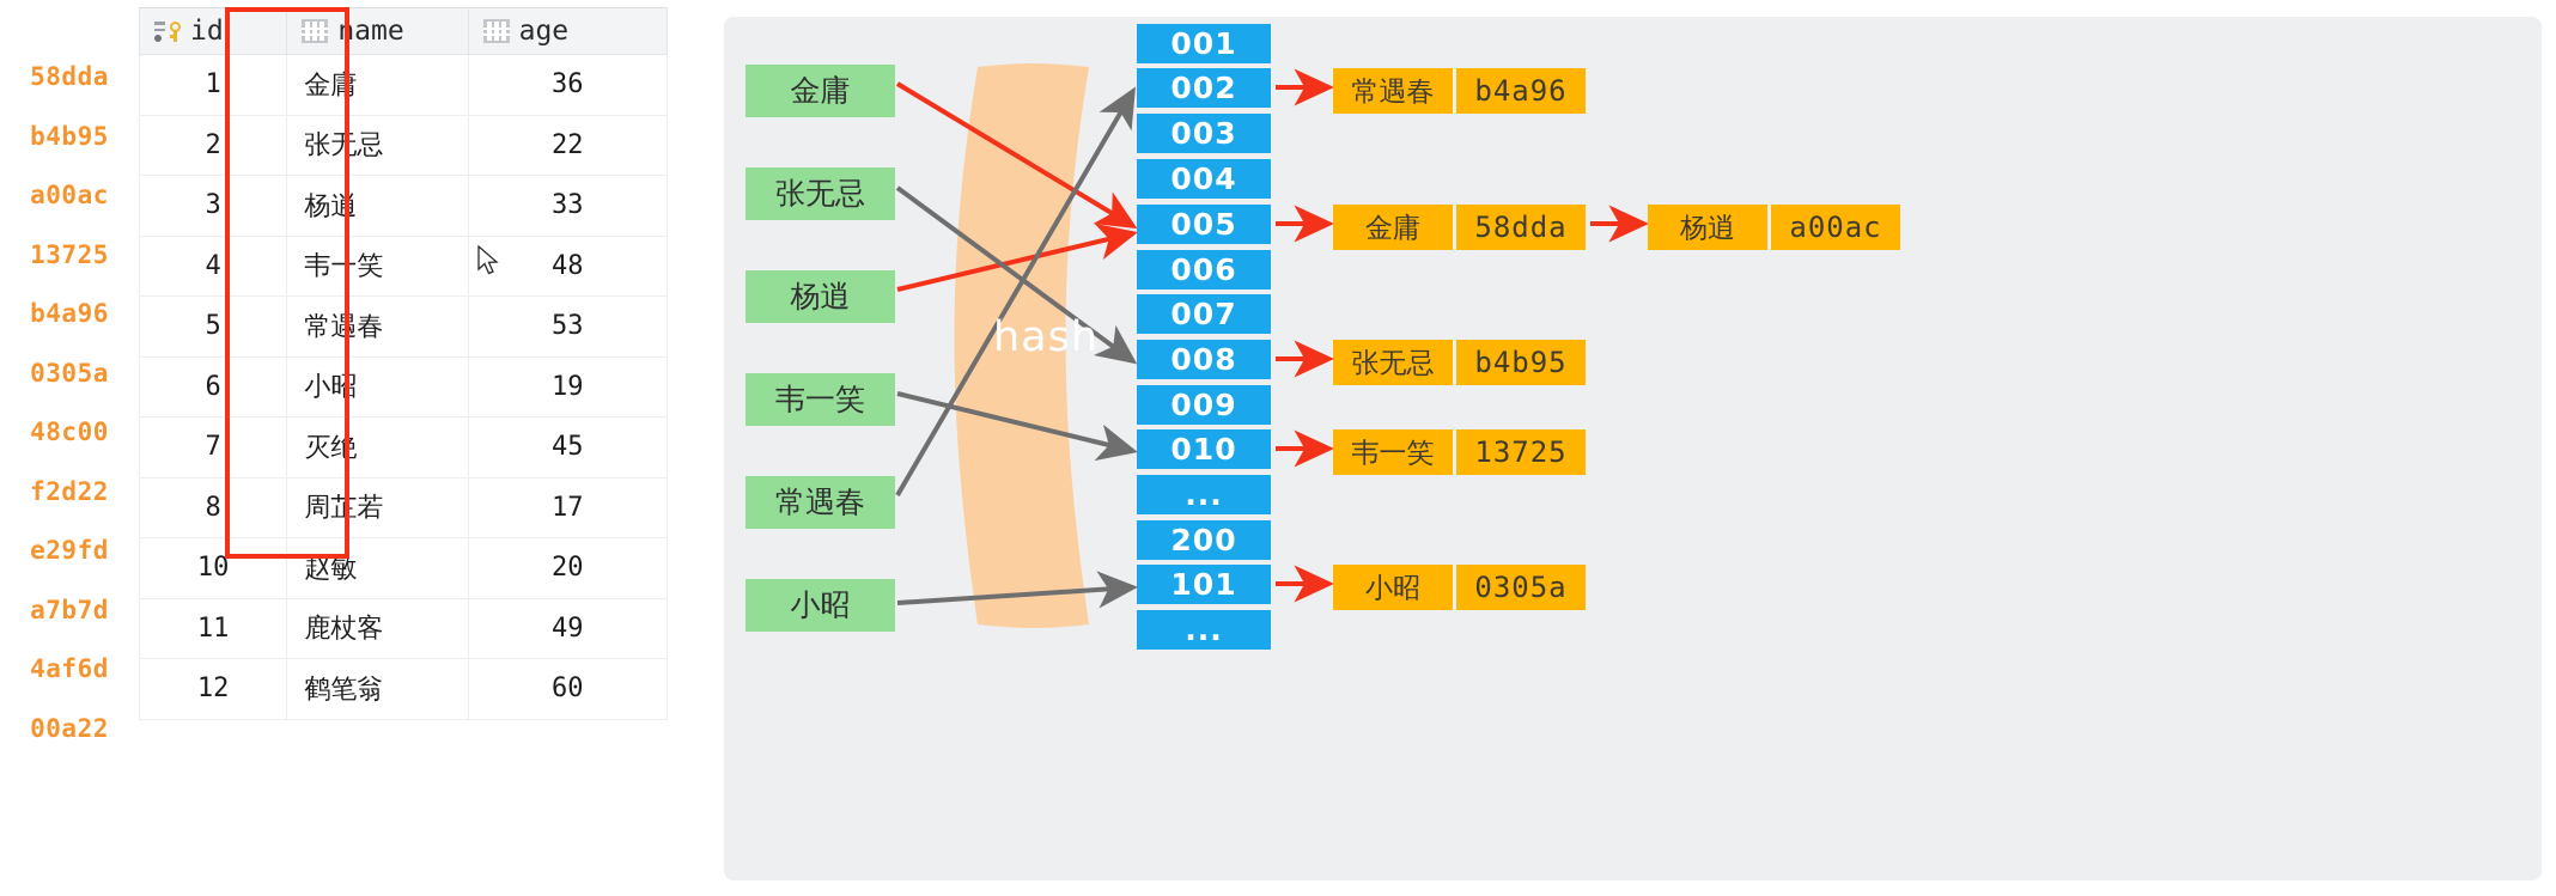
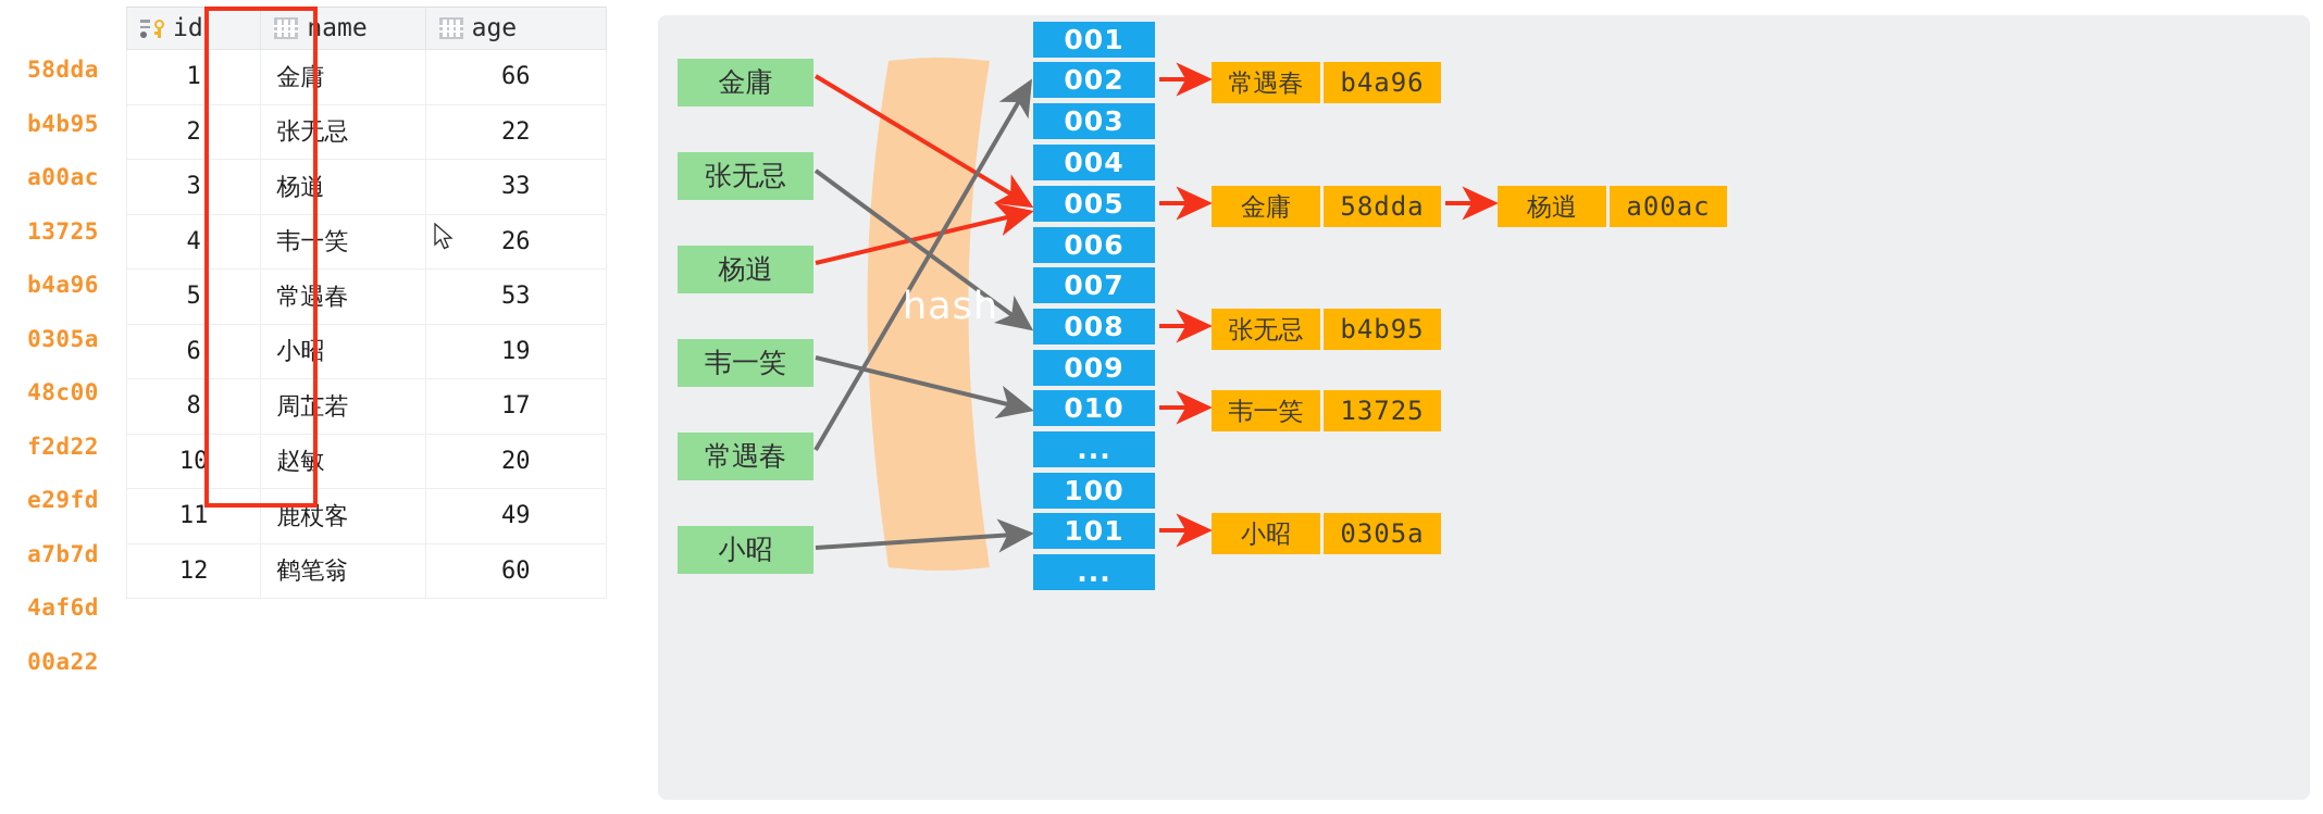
  58dda
  b4b95
  a00ac
  13725
  b4a96
  0305a
  48c00
  f2d22
  e29fd
  a7b7d
  4af6d
  00a22
  id	name	age
- 1	金庸	36
+ 1	金庸	66
  2	张无忌	22
  3	杨逍	33
- 4	韦一笑	48
+ 4	韦一笑	26
  5	常遇春	53
  6	小昭	19
- 7	灭绝	45
  8	周芷若	17
  10	赵敏	20
  11	鹿杖客	49
  12	鹤笔翁	60
  hash
  金庸
  张无忌
  杨逍
  韦一笑
  常遇春
  小昭
  001
  002
  003
  004
  005
  006
  007
  008
  009
  010
  ...
- 200
+ 100
  101
  ...
  常遇春
  b4a96
  金庸
  58dda
  杨逍
  a00ac
  张无忌
  b4b95
  韦一笑
  13725
  小昭
  0305a
